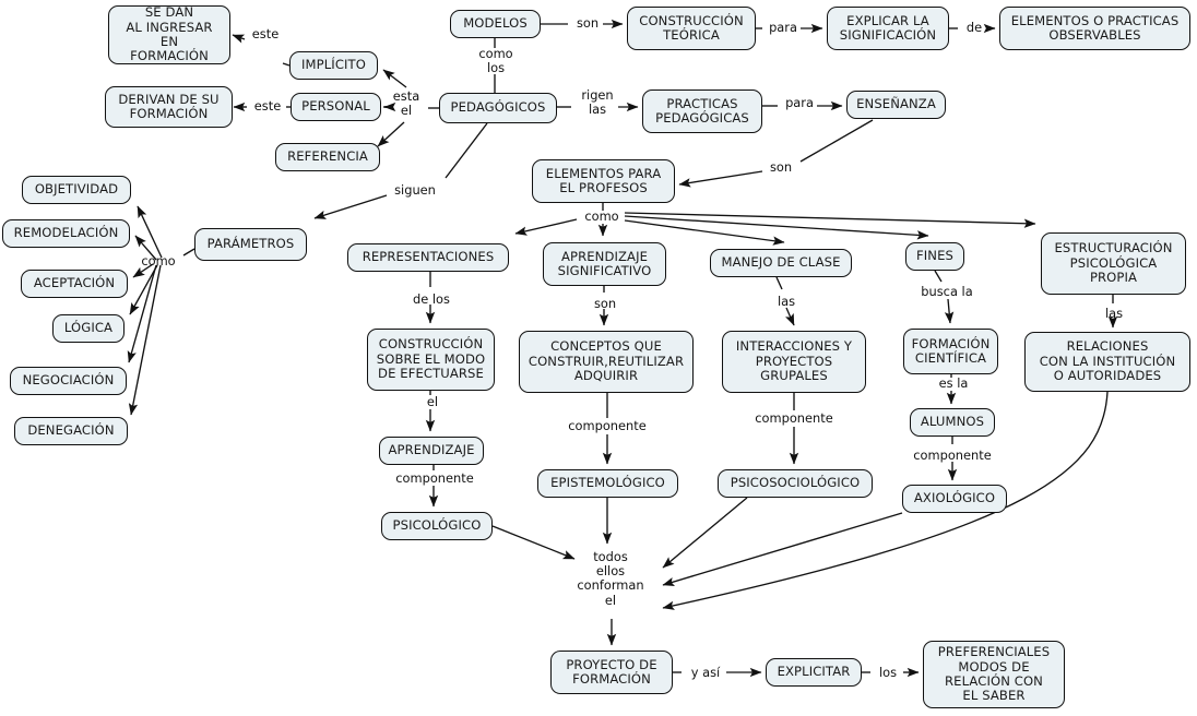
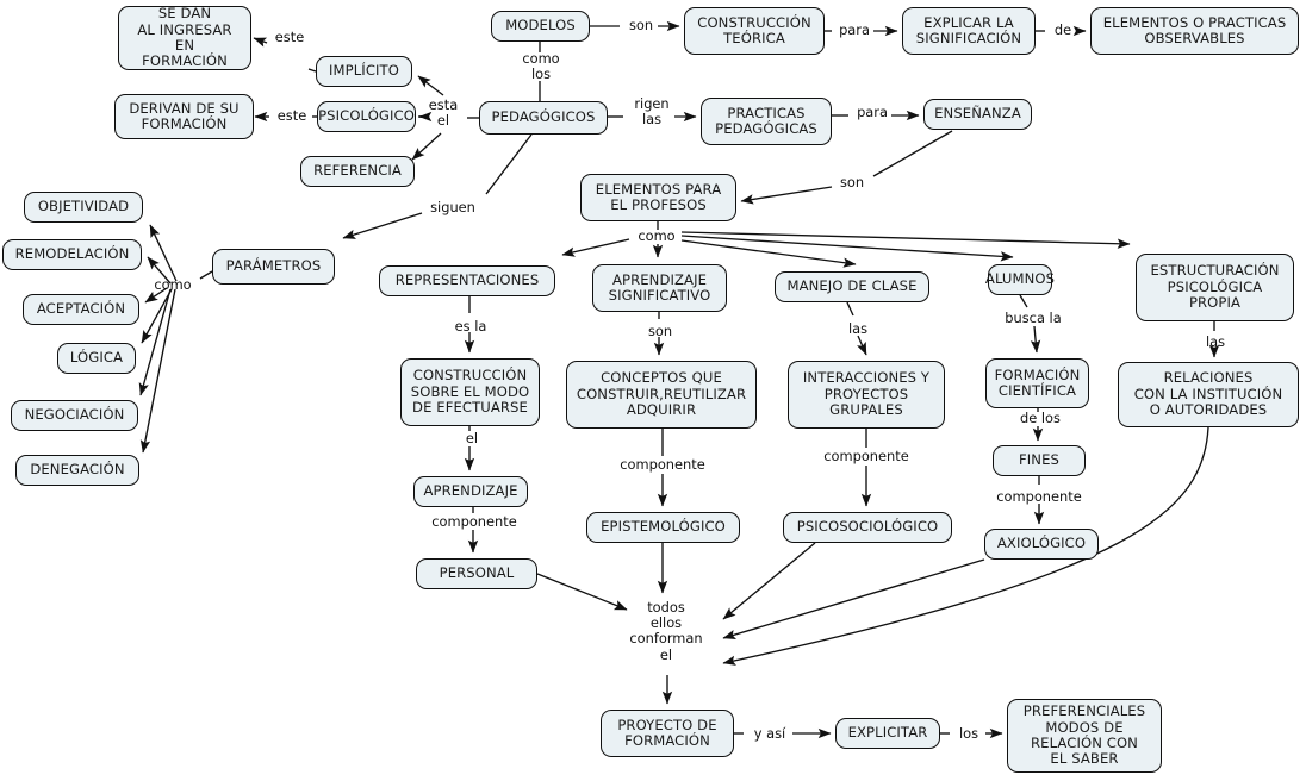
  SE DAN
  AL INGRESAR EN
  FORMACIÓN
  DERIVAN DE SU
  FORMACIÓN
  IMPLÍCITO
- PERSONAL
+ PSICOLÓGICO
  REFERENCIA
  MODELOS
  PEDAGÓGICOS
  CONSTRUCCIÓN
  TEÓRICA
  EXPLICAR LA
  SIGNIFICACIÓN
  ELEMENTOS O PRACTICAS
  OBSERVABLES
  PRACTICAS
  PEDAGÓGICAS
  ENSEÑANZA
  ELEMENTOS PARA
  EL PROFESOS
  OBJETIVIDAD
  REMODELACIÓN
  ACEPTACIÓN
  LÓGICA
  NEGOCIACIÓN
  DENEGACIÓN
  PARÁMETROS
  REPRESENTACIONES
  APRENDIZAJE
  SIGNIFICATIVO
  MANEJO DE CLASE
- FINES
+ ALUMNOS
  ESTRUCTURACIÓN
  PSICOLÓGICA
  PROPIA
  CONSTRUCCIÓN
  SOBRE EL MODO
  DE EFECTUARSE
  CONCEPTOS QUE
  CONSTRUIR,REUTILIZAR
  ADQUIRIR
  INTERACCIONES Y
  PROYECTOS
  GRUPALES
  FORMACIÓN
  CIENTÍFICA
  RELACIONES
  CON LA INSTITUCIÓN
  O AUTORIDADES
  APRENDIZAJE
- ALUMNOS
+ FINES
  EPISTEMOLÓGICO
  PSICOSOCIOLÓGICO
  AXIOLÓGICO
- PSICOLÓGICO
+ PERSONAL
  PROYECTO DE
  FORMACIÓN
  EXPLICITAR
  PREFERENCIALES
  MODOS DE
  RELACIÓN CON
  EL SABER
  este
  este
  esta
  el
  como
  los
  son
  para
  de
  rigen
  las
  para
  son
  siguen
  como
  como
- de los
+ es la
  son
  las
  busca la
  las
  el
  componente
  componente
  componente
- es la
+ de los
  componente
  todos
  ellos
  conforman
  el
  y así
  los
